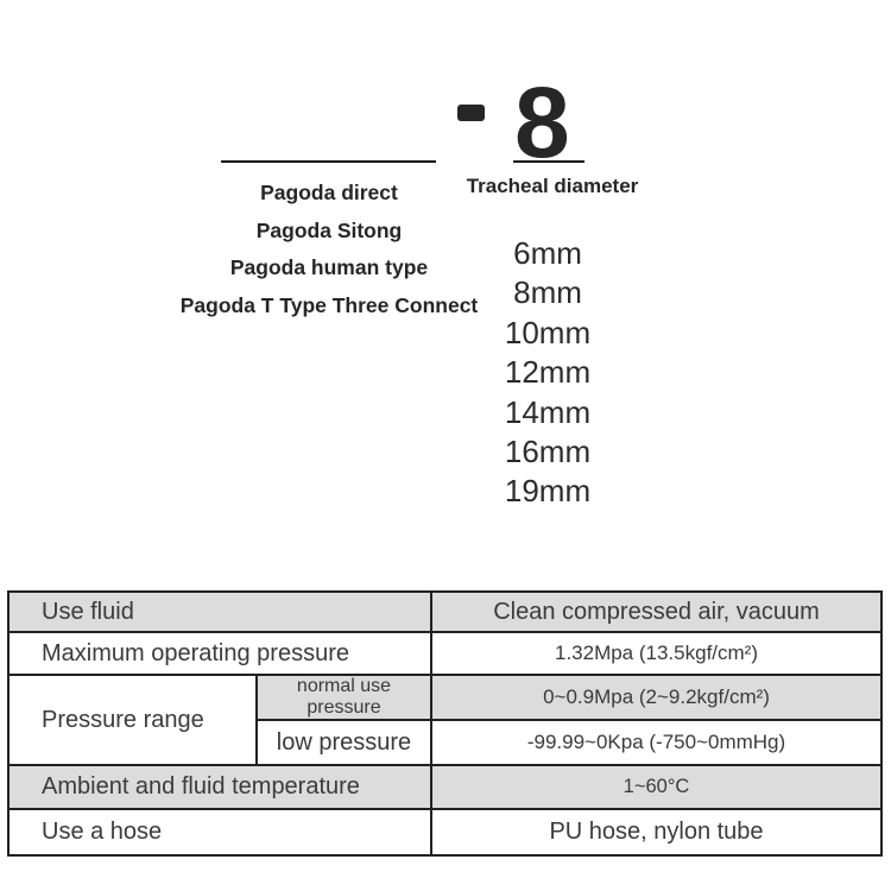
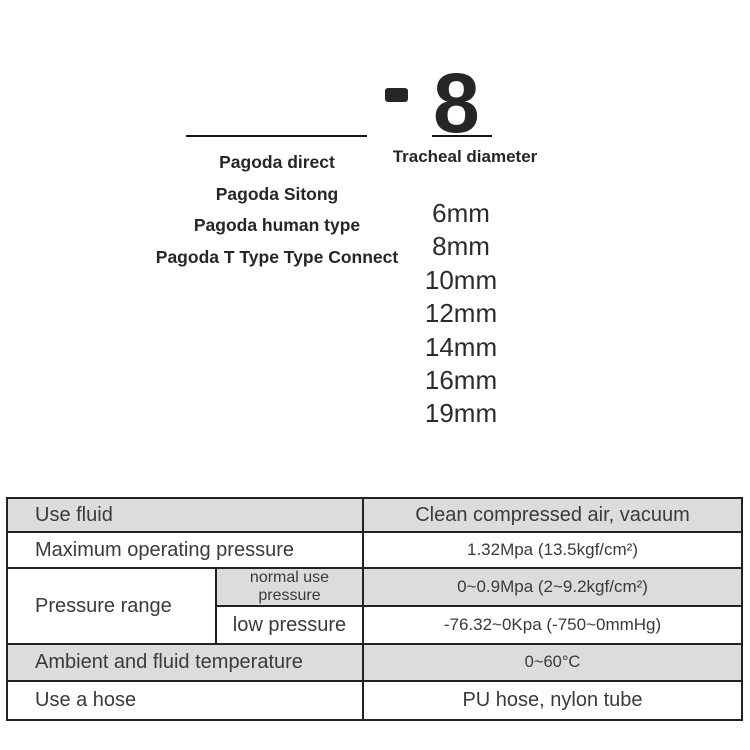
  8
  Tracheal diameter
  Pagoda direct
  Pagoda Sitong
  Pagoda human type
- Pagoda T Type Three Connect
+ Pagoda T Type Type Connect
  6mm
  8mm
  10mm
  12mm
  14mm
  16mm
  19mm
  Use fluid	Clean compressed air, vacuum
  Maximum operating pressure	1.32Mpa (13.5kgf/cm²)
  Pressure range	normal use pressure	0~0.9Mpa (2~9.2kgf/cm²)
- low pressure	-99.99~0Kpa (-750~0mmHg)
+ low pressure	-76.32~0Kpa (-750~0mmHg)
- Ambient and fluid temperature	1~60°C
+ Ambient and fluid temperature	0~60°C
  Use a hose	PU hose, nylon tube
